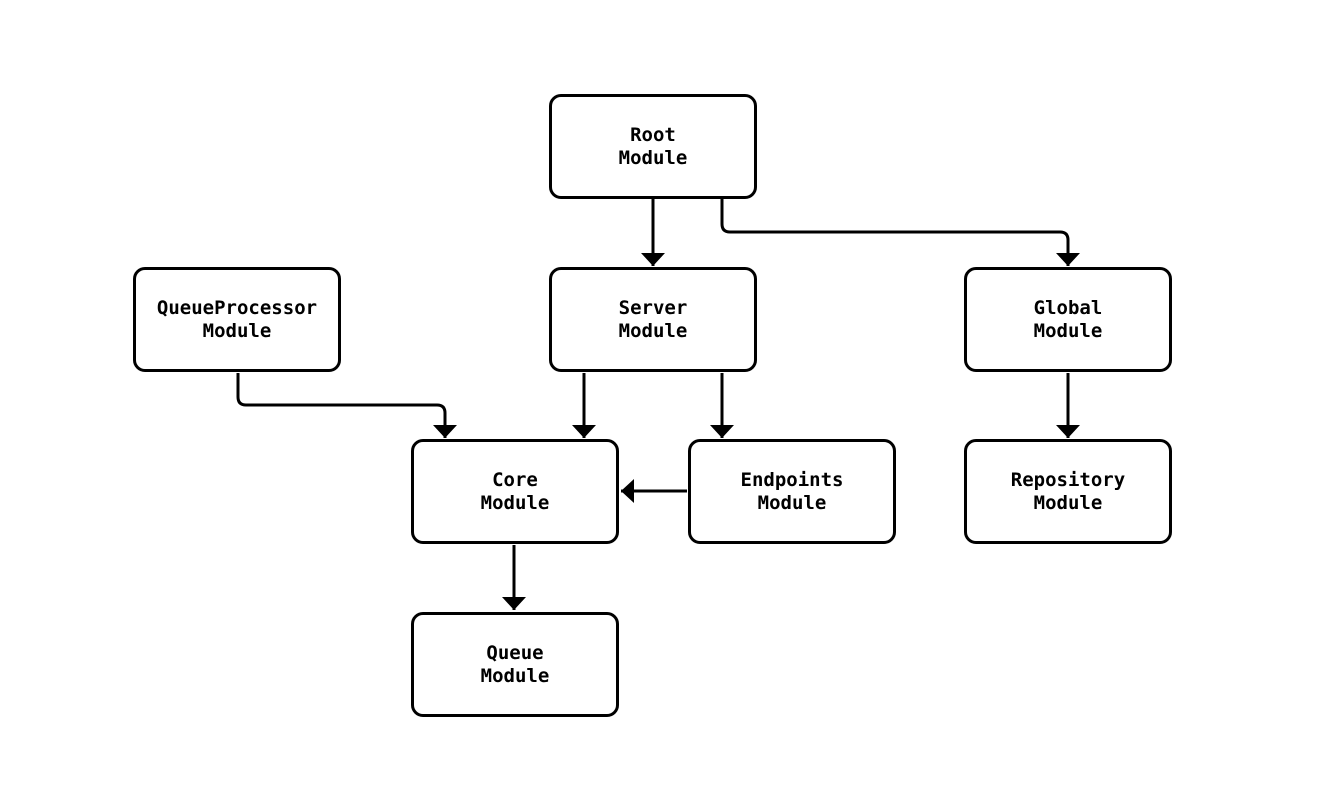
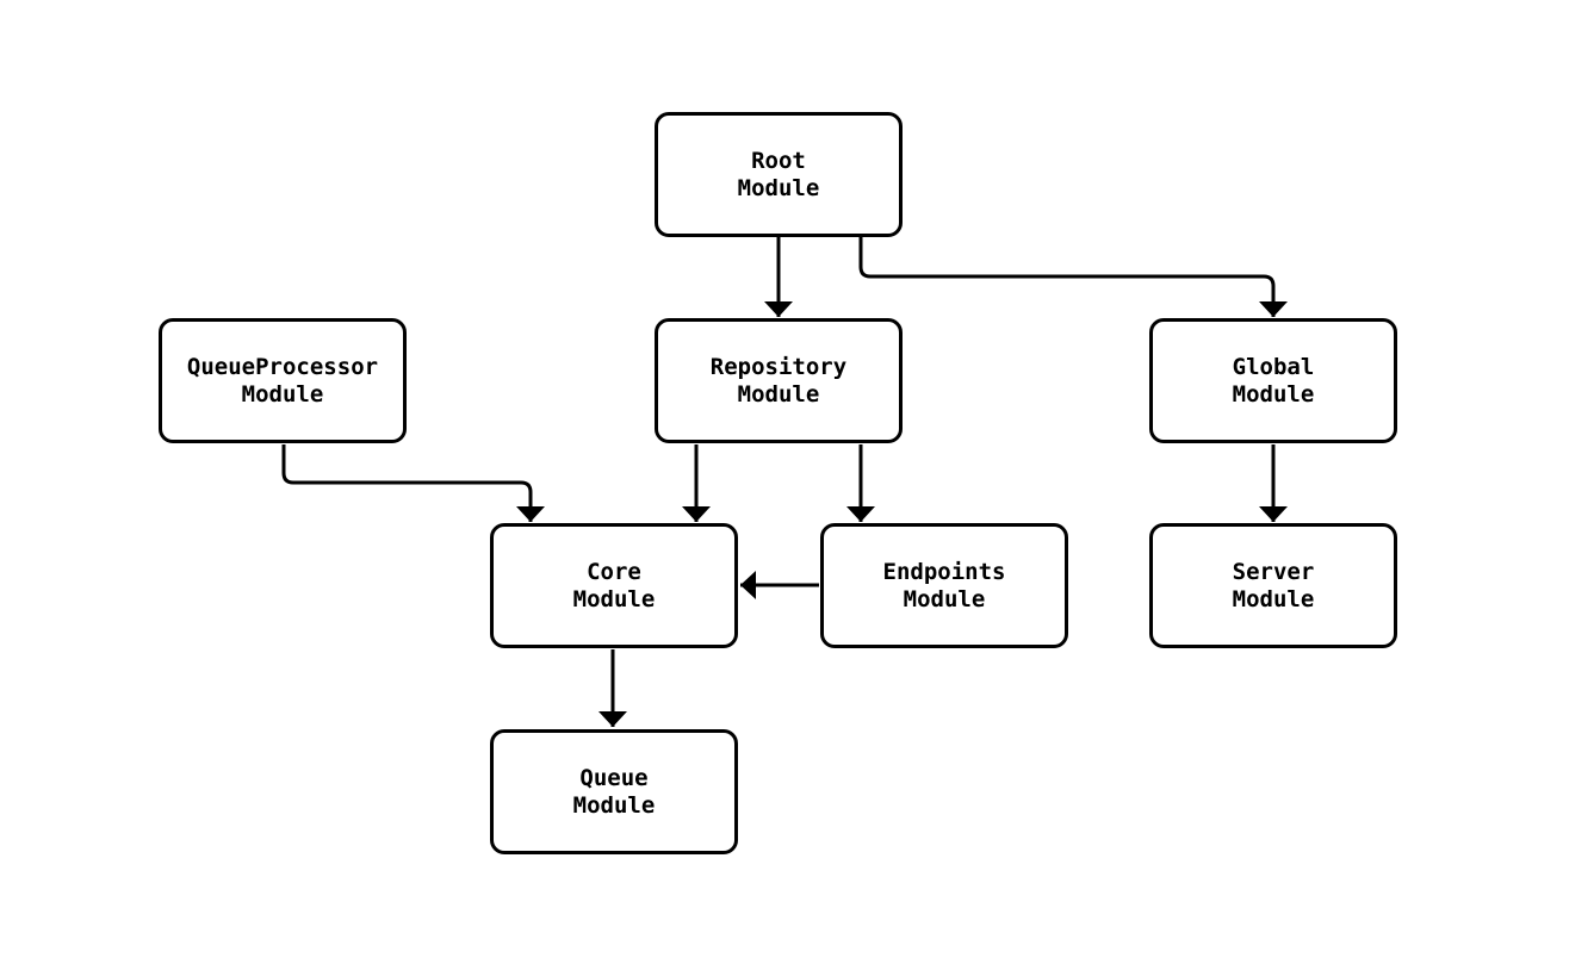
  Root
  Module
  QueueProcessor
  Module
- Server
+ Repository
  Module
  Global
  Module
  Core
  Module
  Endpoints
  Module
- Repository
+ Server
  Module
  Queue
  Module
